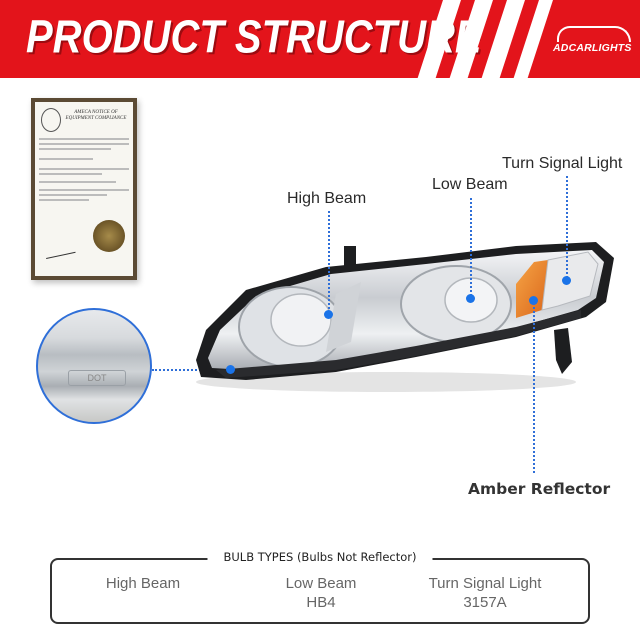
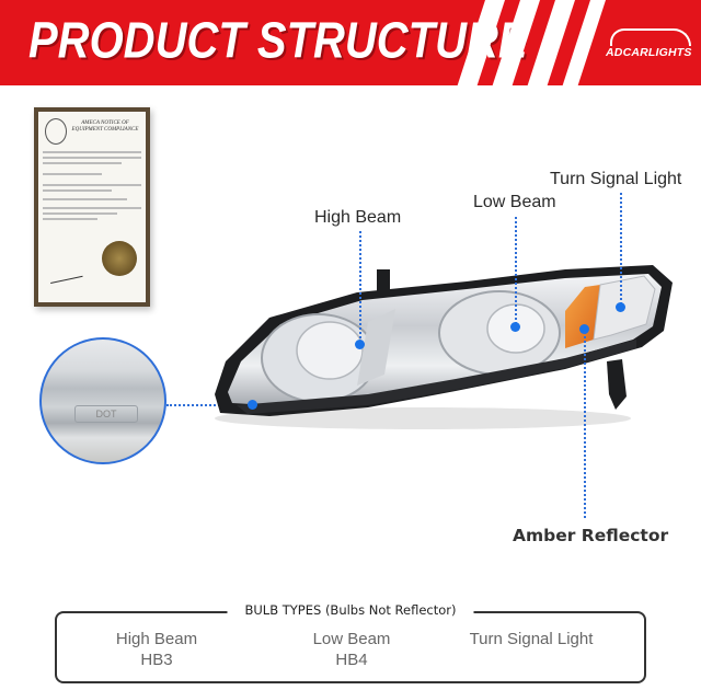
  PRODUCT STRUCTU
  ADCARLIGHTS
  DOT
  High Beam
  Low Beam
  Turn Signal Light
  Amber Reflector
  BULB TYPES (Bulbs Not Reflector)
  High Beam
+ HB3
  Low Beam
  HB4
  Turn Signal Light
- 3157A
